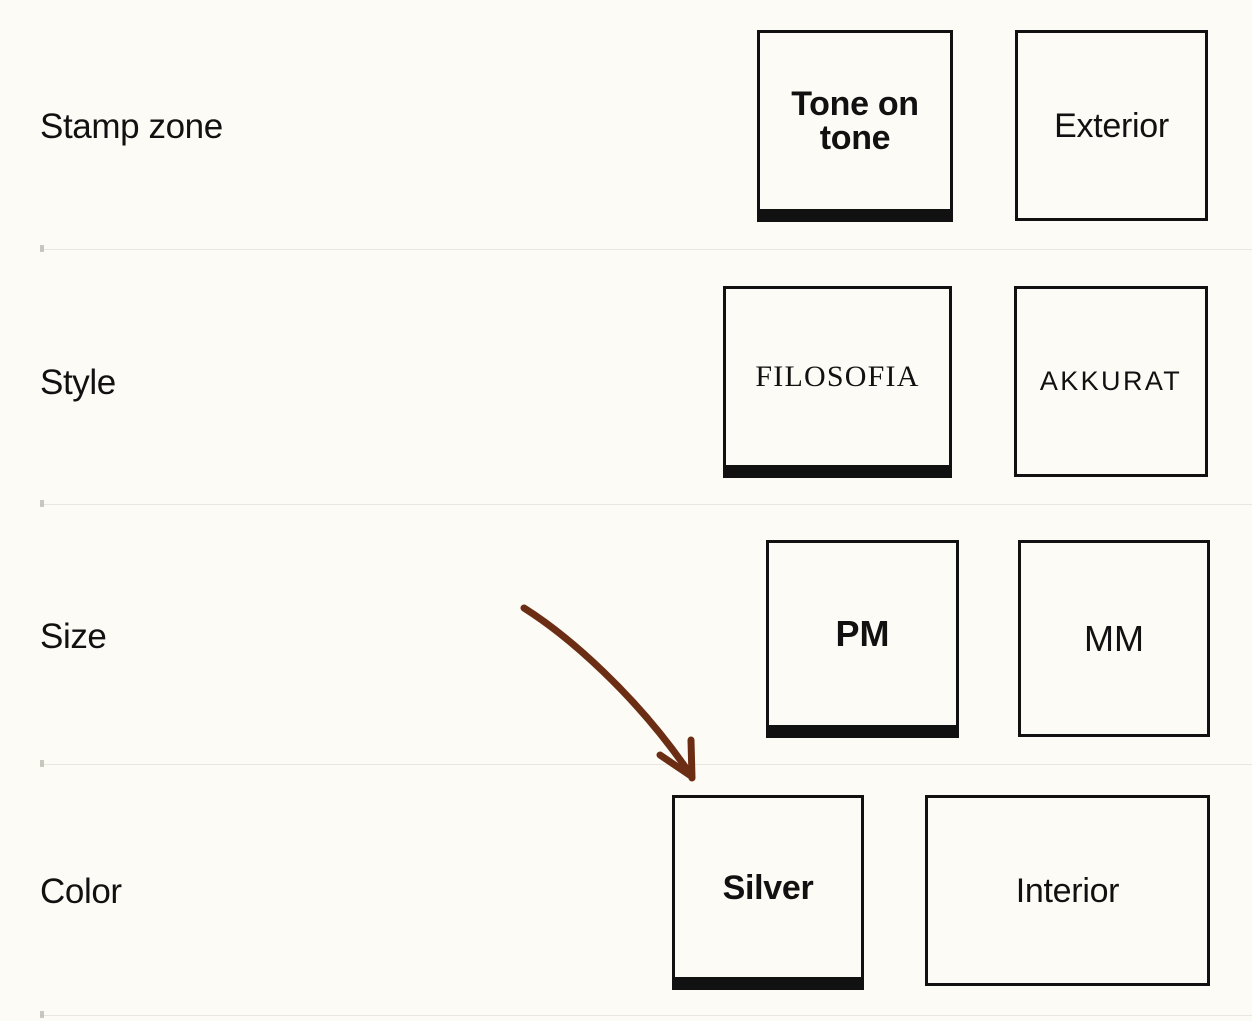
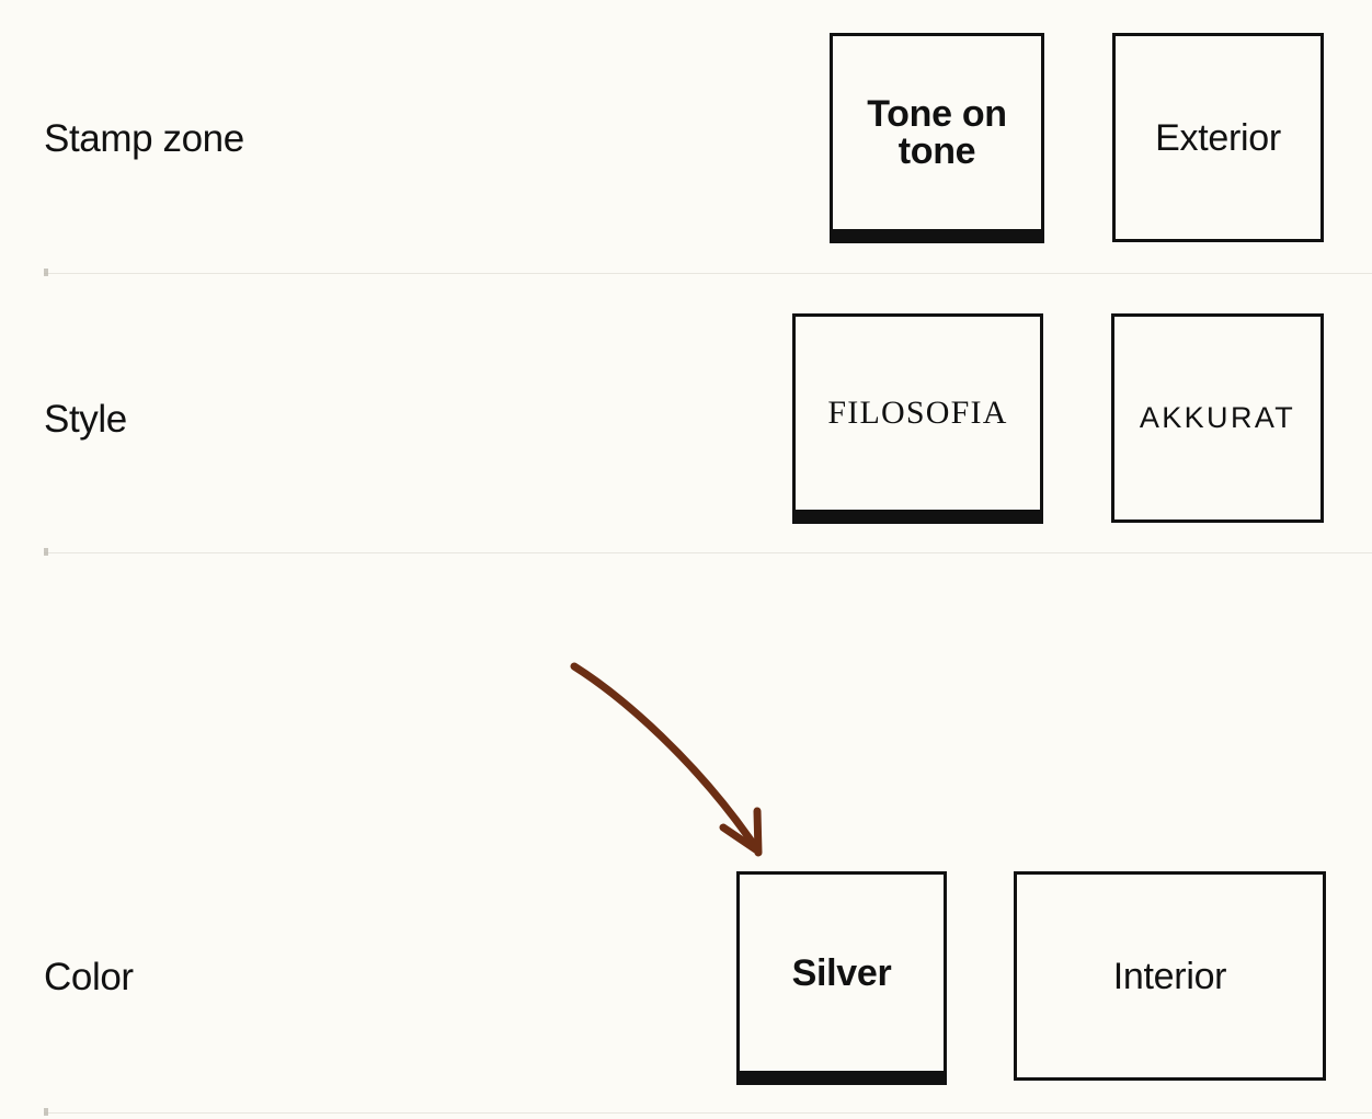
  Stamp zone
  Tone on tone
  Exterior
  Style
  FILOSOFIA
  AKKURAT
- Size
- PM
- MM
  Color
  Silver
  Interior
